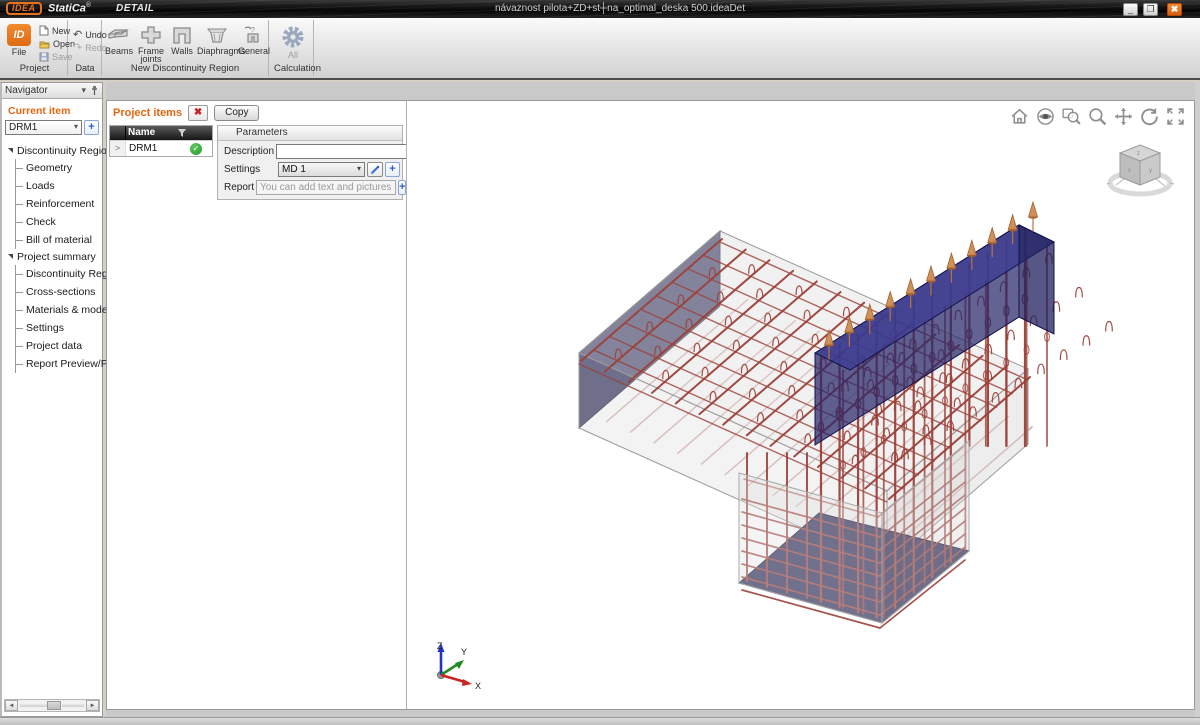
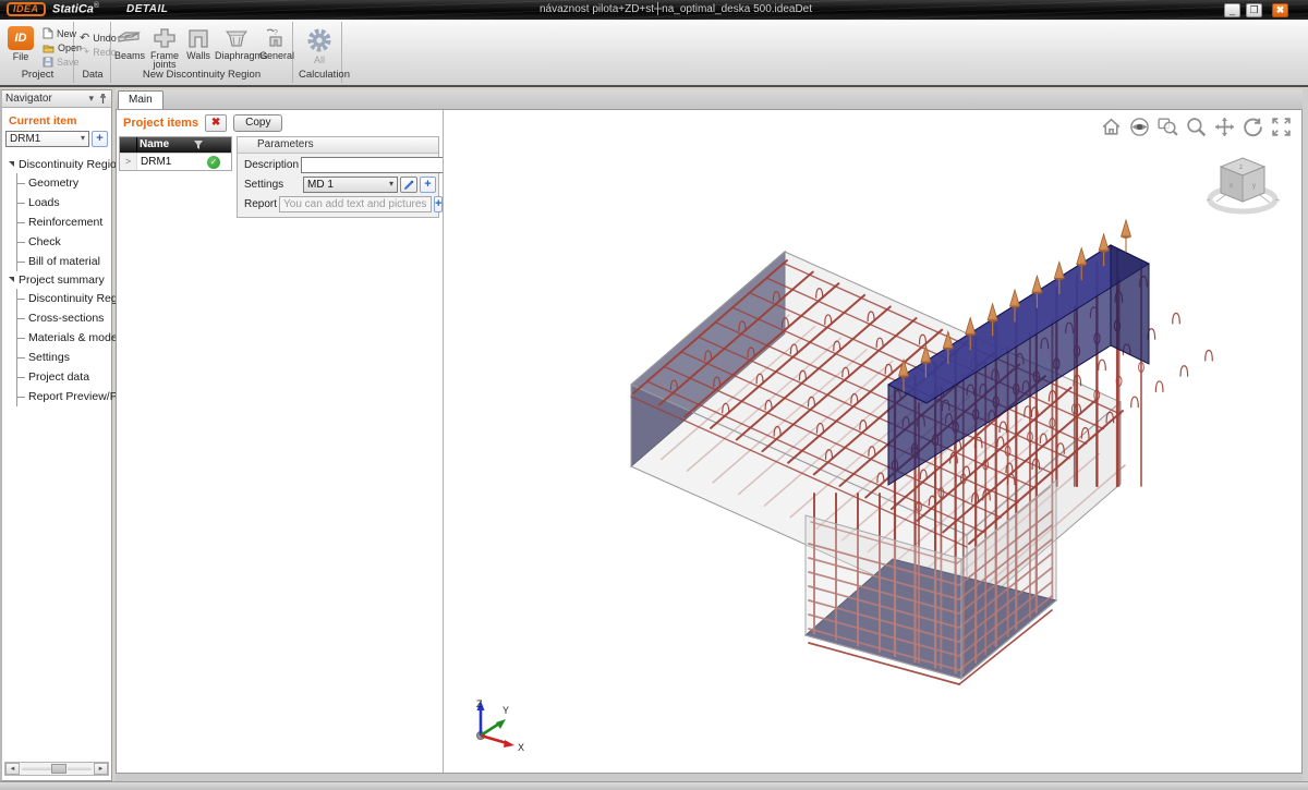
  IDEA
  StatiCa
  DETAIL
  návaznost pilota+ZD+st┼na_optimal_deska 500.ideaDet
  _
  ❐
  ✖
  ID
  File
  New
  Open
  Save
  Project
  ↶
  Undo
  ↷
  Redo
  Data
  Beams
  Frame joints
  Walls
  Diaphrag
  General
  New Discontinuity Region
  All
  Calculation
  Navigator
  ▾
  Current item
  DRM1
  ▾
  +
  Discontinuity Regio
  Geometry
  Loads
  Reinforcement
  Check
  Bill of material
  Project summary
  Discontinuity Reg
  Cross-sections
  Materials & mode
  Settings
  Project data
  Report Preview/P
+ Main
  Project items
  ✖
  Copy
  Name
  >
  DRM1
  ✓
  Parameters
  Description
  Settings
  MD 1
  ▾
  +
  Report
  You can add text and pictures
  +
  Z
  Y
  X
